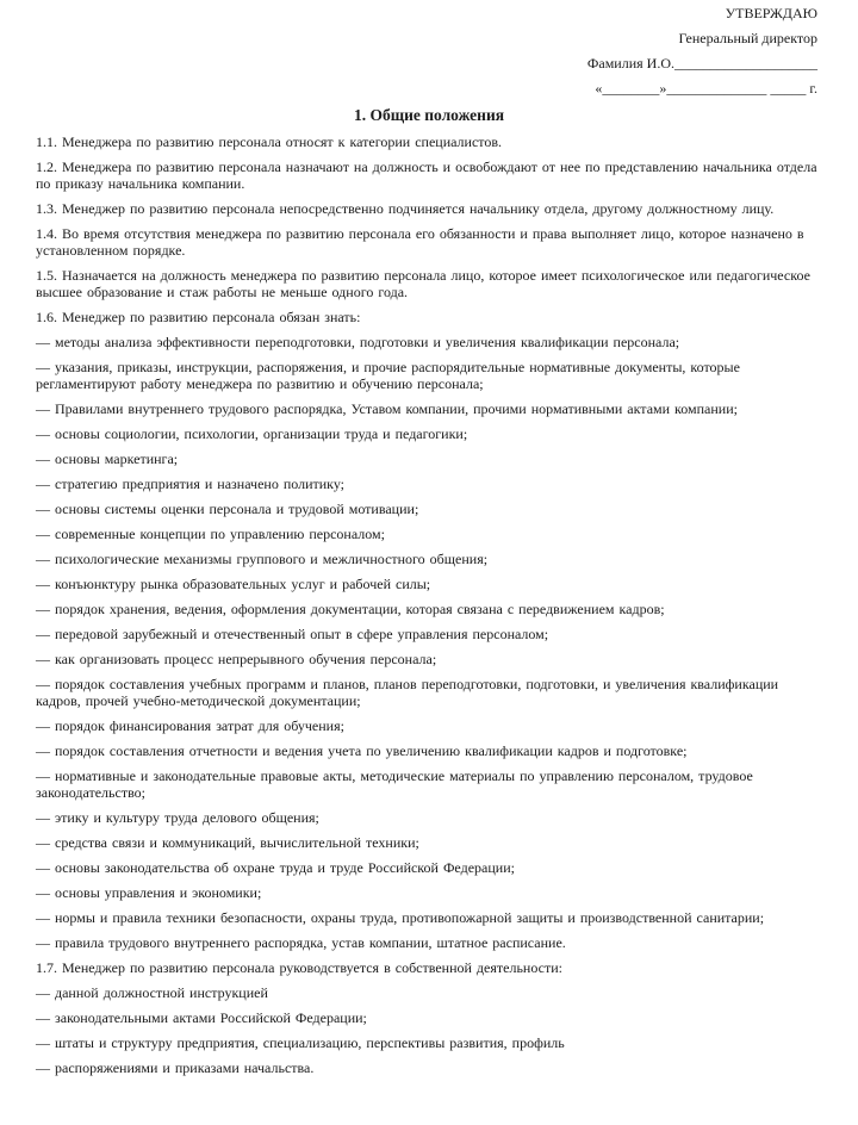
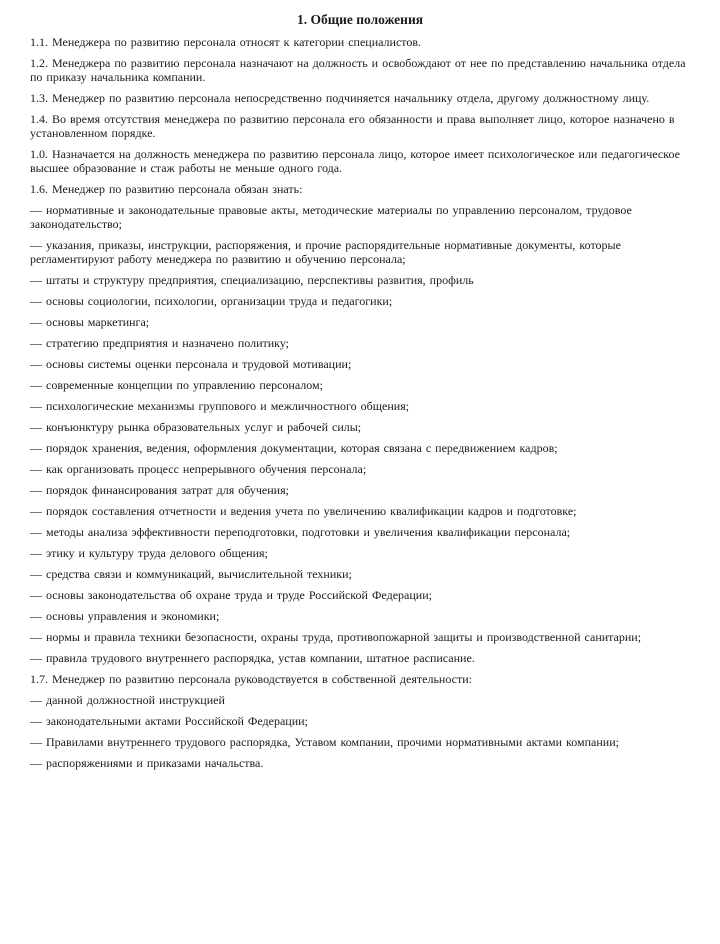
- УТВЕРЖДАЮ
- Генеральный директор
- Фамилия И.О.____________________
- «________»______________ _____ г.
  1. Общие положения
  1.1. Менеджера по развитию персонала относят к категории специалистов.
  1.2. Менеджера по развитию персонала назначают на должность и освобождают от нее по представлению начальника отдела по приказу начальника компании.
  1.3. Менеджер по развитию персонала непосредственно подчиняется начальнику отдела, другому должностному лицу.
  1.4. Во время отсутствия менеджера по развитию персонала его обязанности и права выполняет лицо, которое назначено в установленном порядке.
- 1.5. Назначается на должность менеджера по развитию персонала лицо, которое имеет психологическое или педагогическое высшее образование и стаж работы не меньше одного года.
+ 1.0. Назначается на должность менеджера по развитию персонала лицо, которое имеет психологическое или педагогическое высшее образование и стаж работы не меньше одного года.
  1.6. Менеджер по развитию персонала обязан знать:
- — методы анализа эффективности переподготовки, подготовки и увеличения квалификации персонала;
+ — нормативные и законодательные правовые акты, методические материалы по управлению персоналом, трудовое законодательство;
  — указания, приказы, инструкции, распоряжения, и прочие распорядительные нормативные документы, которые регламентируют работу менеджера по развитию и обучению персонала;
- — Правилами внутреннего трудового распорядка, Уставом компании, прочими нормативными актами компании;
+ — штаты и структуру предприятия, специализацию, перспективы развития, профиль
  — основы социологии, психологии, организации труда и педагогики;
  — основы маркетинга;
  — стратегию предприятия и назначено политику;
  — основы системы оценки персонала и трудовой мотивации;
  — современные концепции по управлению персоналом;
  — психологические механизмы группового и межличностного общения;
  — конъюнктуру рынка образовательных услуг и рабочей силы;
  — порядок хранения, ведения, оформления документации, которая связана с передвижением кадров;
- — передовой зарубежный и отечественный опыт в сфере управления персоналом;
  — как организовать процесс непрерывного обучения персонала;
- — порядок составления учебных программ и планов, планов переподготовки, подготовки, и увеличения квалификации кадров, прочей учебно-методической документации;
  — порядок финансирования затрат для обучения;
  — порядок составления отчетности и ведения учета по увеличению квалификации кадров и подготовке;
- — нормативные и законодательные правовые акты, методические материалы по управлению персоналом, трудовое законодательство;
+ — методы анализа эффективности переподготовки, подготовки и увеличения квалификации персонала;
  — этику и культуру труда делового общения;
  — средства связи и коммуникаций, вычислительной техники;
  — основы законодательства об охране труда и труде Российской Федерации;
  — основы управления и экономики;
  — нормы и правила техники безопасности, охраны труда, противопожарной защиты и производственной санитарии;
  — правила трудового внутреннего распорядка, устав компании, штатное расписание.
  1.7. Менеджер по развитию персонала руководствуется в собственной деятельности:
  — данной должностной инструкцией
  — законодательными актами Российской Федерации;
- — штаты и структуру предприятия, специализацию, перспективы развития, профиль
+ — Правилами внутреннего трудового распорядка, Уставом компании, прочими нормативными актами компании;
  — распоряжениями и приказами начальства.
